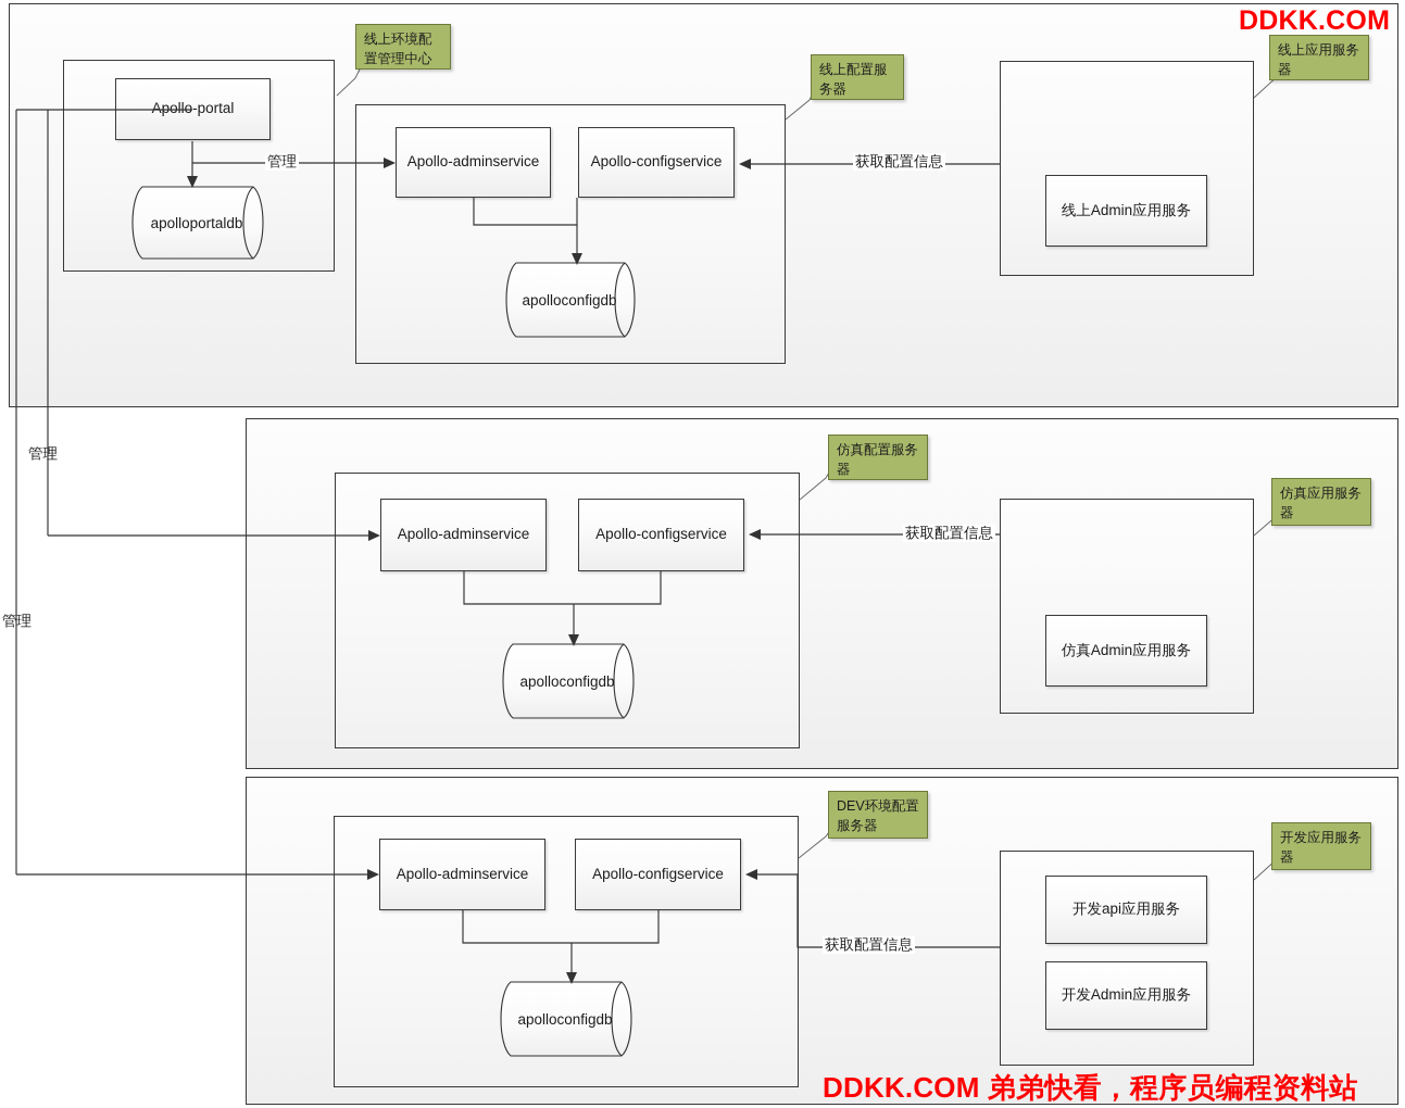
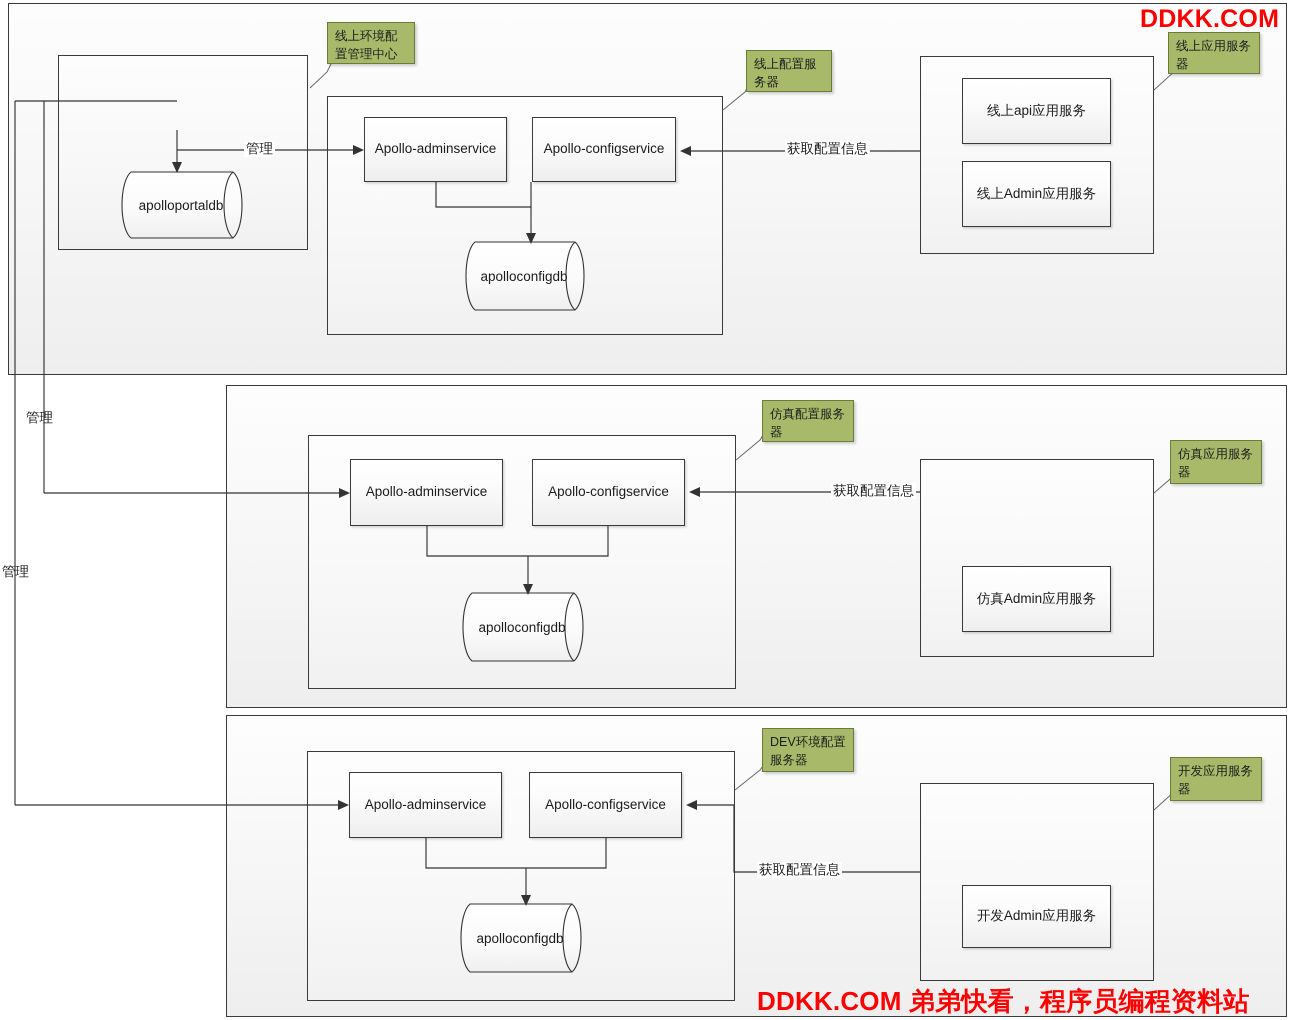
- Apollo-portal
  apolloportaldb
  Apollo-adminservice
  Apollo-configservice
  apolloconfigdb
+ 线上api应用服务
  线上Admin应用服务
  Apollo-adminservice
  Apollo-configservice
  apolloconfigdb
  仿真Admin应用服务
  Apollo-adminservice
  Apollo-configservice
  apolloconfigdb
- 开发api应用服务
  开发Admin应用服务
  管理
  获取配置信息
  管理
  获取配置信息
  管理
  获取配置信息
  线上环境配置管理中心
  线上配置服务器
  线上应用服务器
  仿真配置服务器
  仿真应用服务器
  DEV环境配置服务器
  开发应用服务器
  DDKK.COM
  DDKK.COM 弟弟快看，程序员编程资料站
